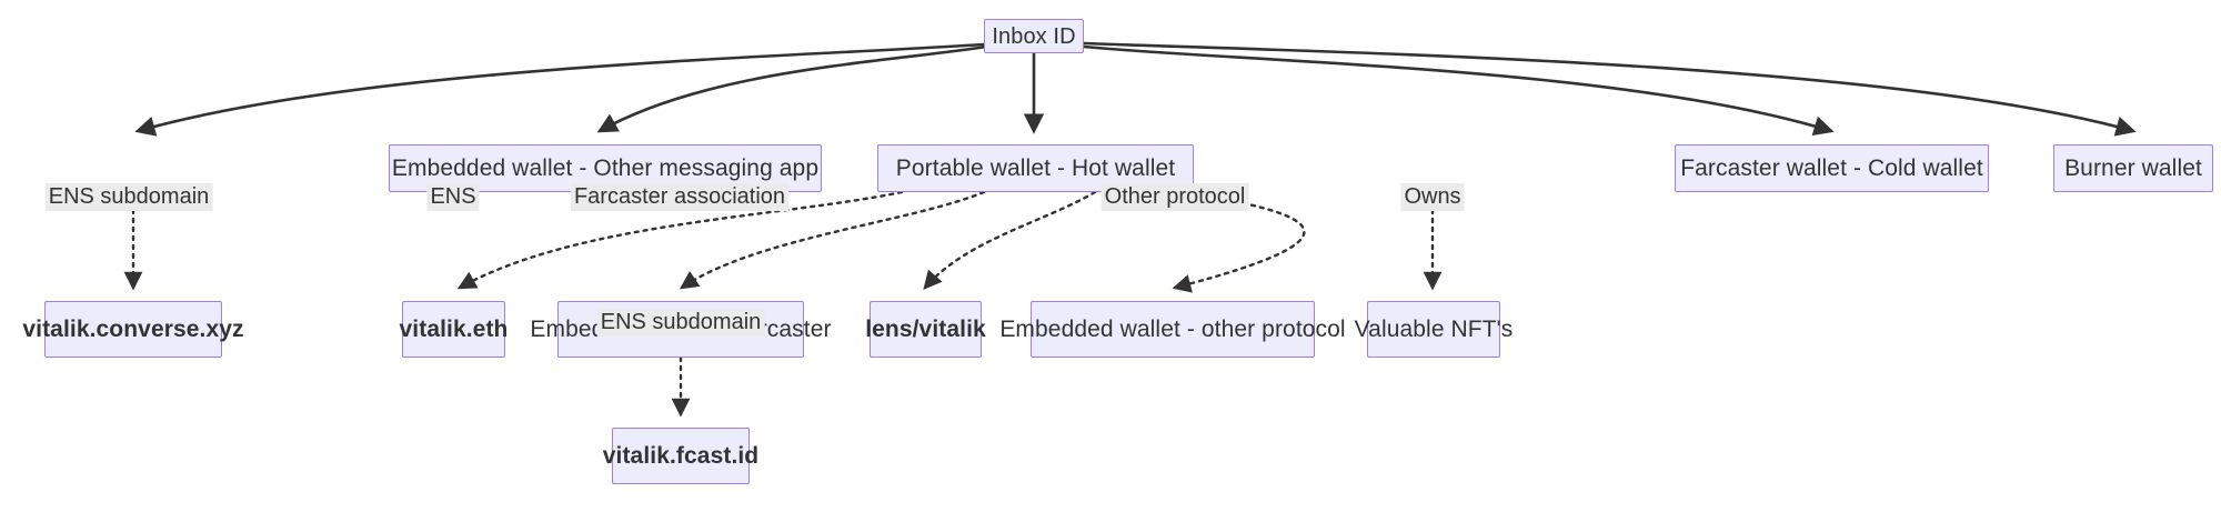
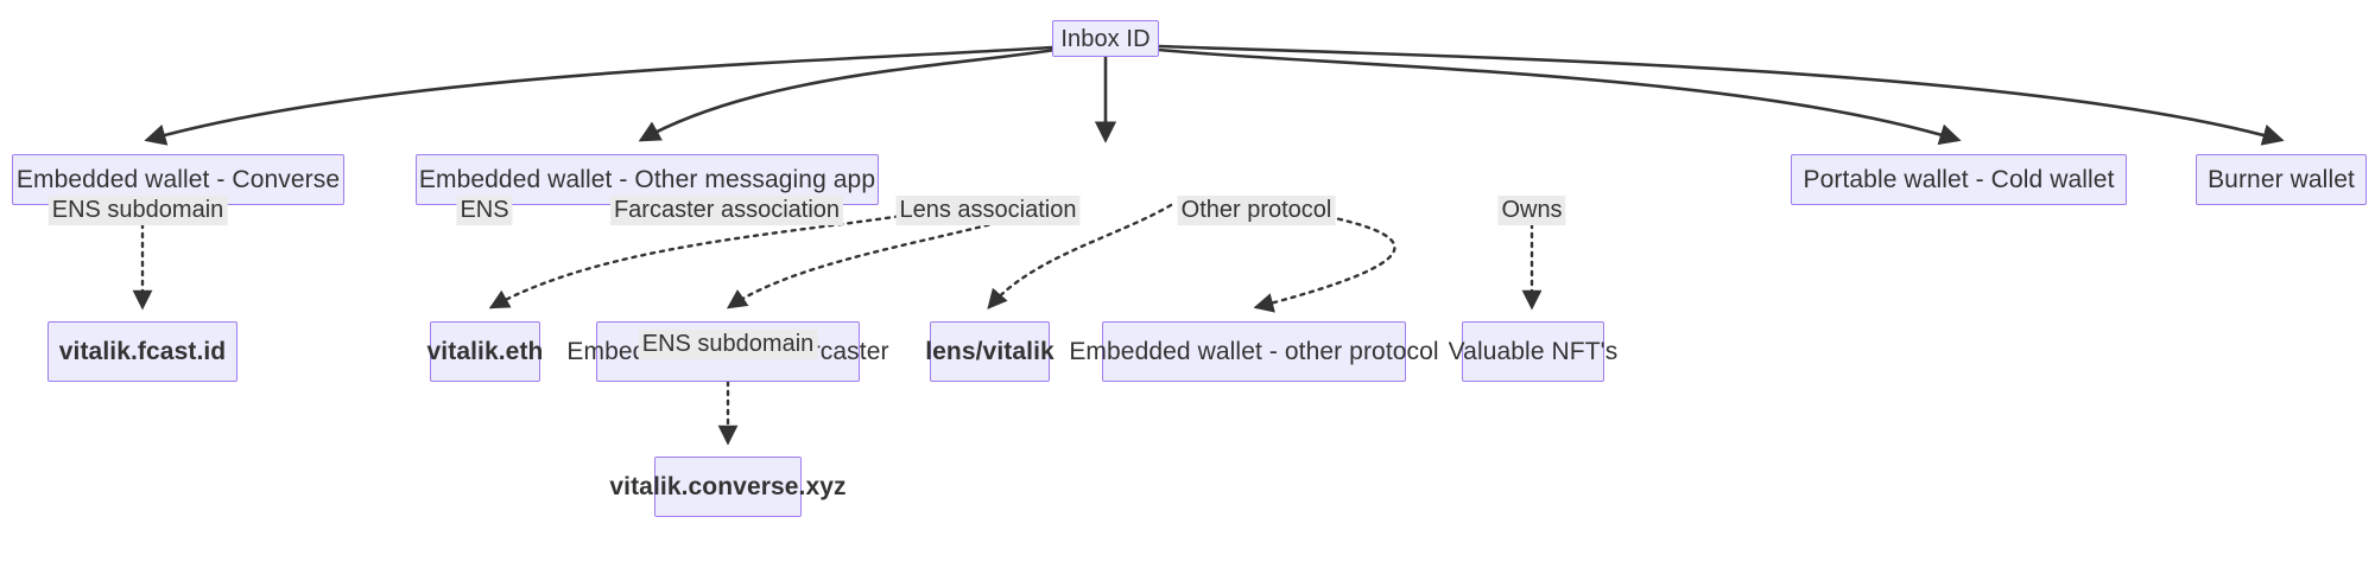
  Inbox ID
+ Embedded wallet - Converse
  Embedded wallet - Other messaging app
- Portable wallet - Hot wallet
- Farcaster wallet - Cold wallet
+ Portable wallet - Cold wallet
  Burner wallet
- vitalik.converse.xyz
+ vitalik.fcast.id
  vitalik.eth
  lens/vitalik
  Embedded wallet - other protocol
  Valuable NFT's
- vitalik.fcast.id
+ vitalik.converse.xyz
  ENS subdomain
  ENS
  Farcaster association
+ Lens association
  Other protocol
  Owns
  ENS subdomain
